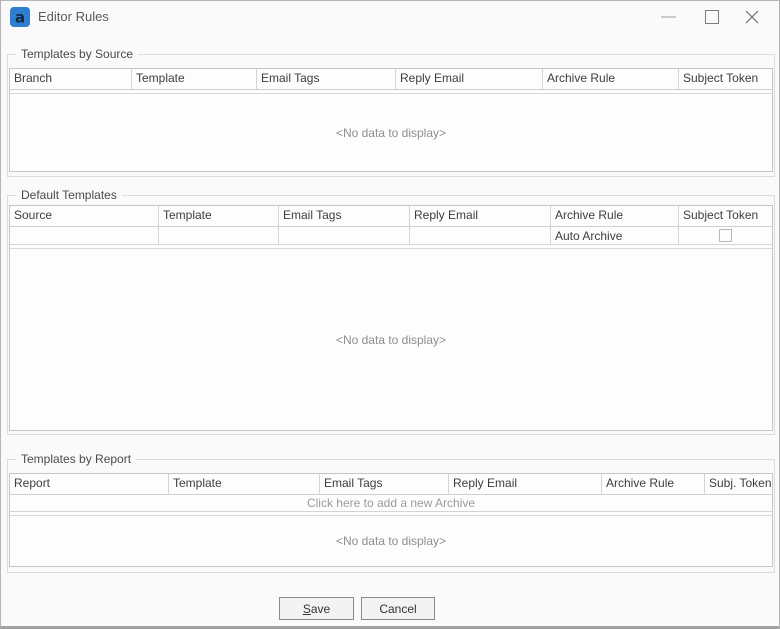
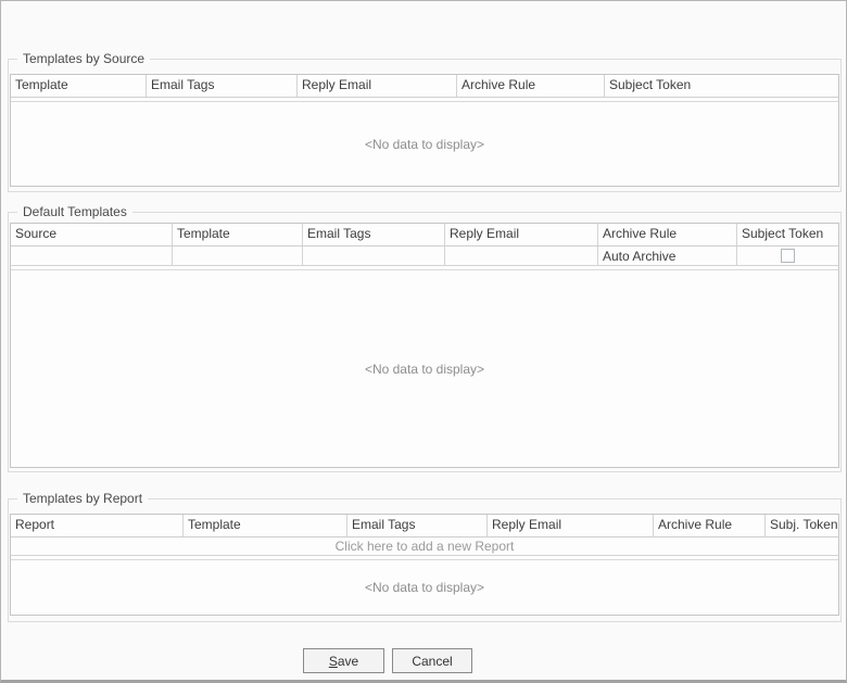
- a
- Editor Rules
  Templates by Source
- Branch
  Template
  Email Tags
  Reply Email
  Archive Rule
  Subject Token
  <No data to display>
  Default Templates
  Source
  Template
  Email Tags
  Reply Email
  Archive Rule
  Subject Token
  Auto Archive
  <No data to display>
  Templates by Report
  Report
  Template
  Email Tags
  Reply Email
  Archive Rule
  Subj. Token
- Click here to add a new Archive
+ Click here to add a new Report
  <No data to display>
  Save
  Cancel
